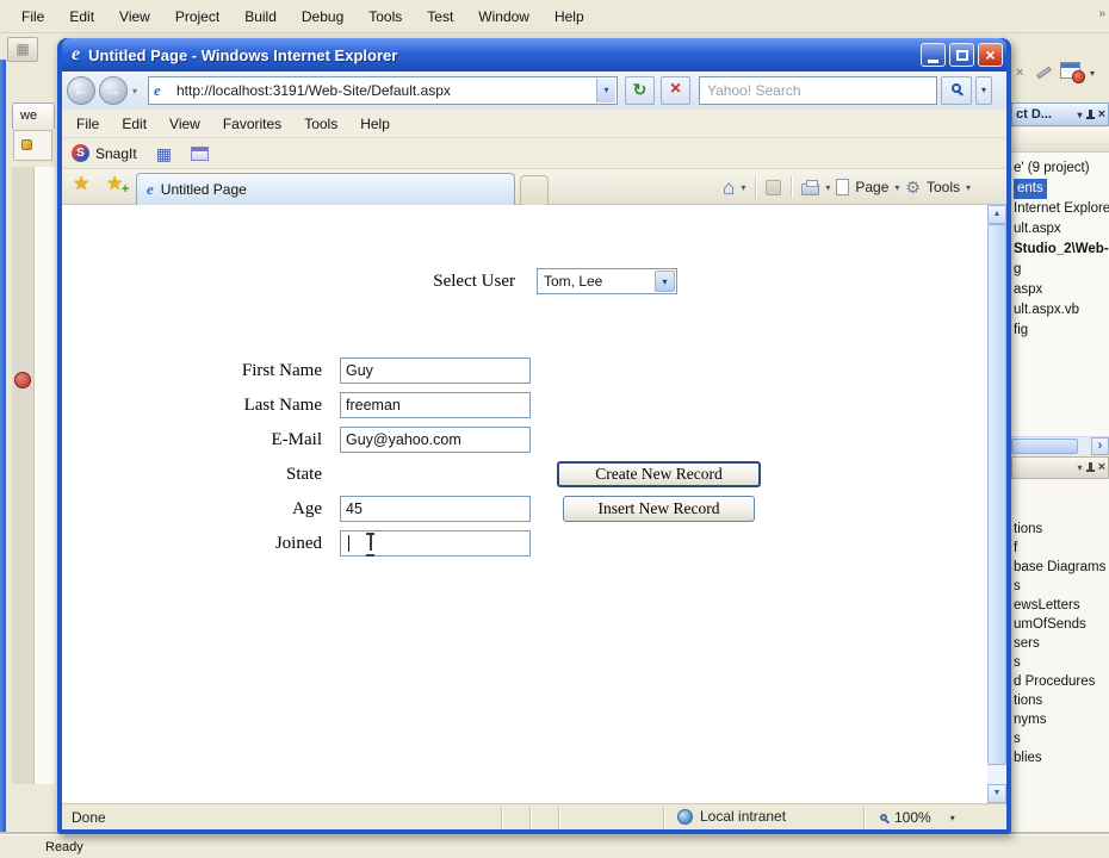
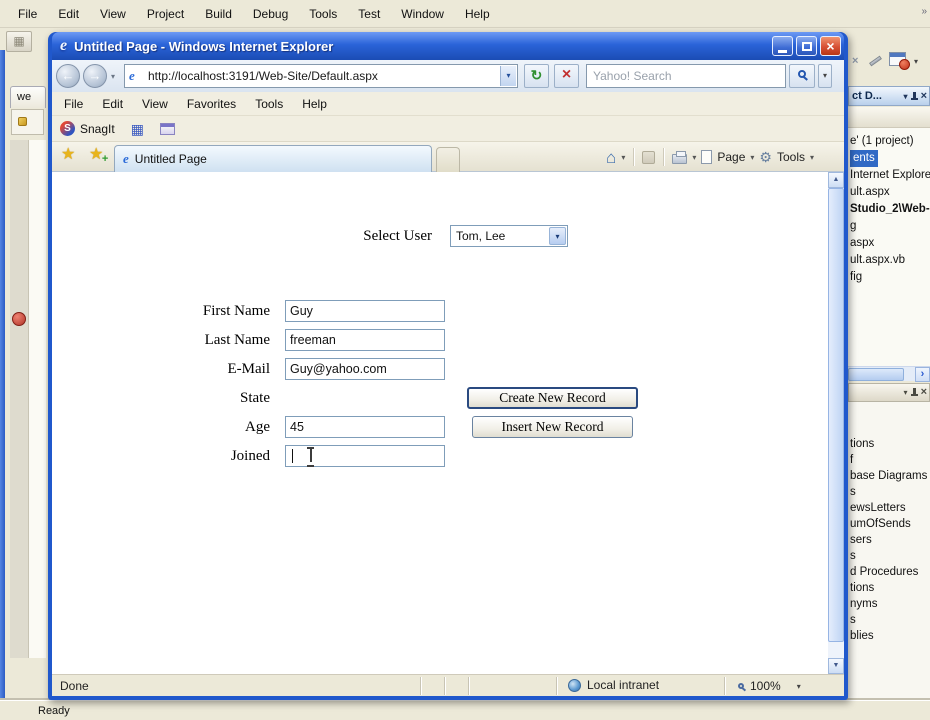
  File
  Edit
  View
  Project
  Build
  Debug
  Tools
  Test
  Window
  Help
  ▦
  we
  ×
  ▾
  »
  ct D...
  ▾
  ×
- e' (9 project)
+ e' (1 project)
  ents
  Internet Explore
  ult.aspx
  Studio_2\Web-
  g
  aspx
  ult.aspx.vb
  fig
  ›
  ▾
  ×
  tions
  f
  base Diagrams
  s
  ewsLetters
  umOfSends
  sers
  s
  d Procedures
  tions
  nyms
  s
  blies
  Ready
  e
  Untitled Page - Windows Internet Explorer
  ×
  ←
  →
  ▾
  e
  http://localhost:3191/Web-Site/Default.aspx
  ▾
  ↻
  ×
  Yahoo! Search
  ▾
  File
  Edit
  View
  Favorites
  Tools
  Help
  S
  SnagIt
  ▦
  ★
  ★
  e
  Untitled Page
  ⌂
  ▾
  ▾
  Page
  ▾
  ⚙
  Tools
  ▾
  Select User
  Tom, Lee
  ▾
  First Name
  Guy
  Last Name
  freeman
  E-Mail
  Guy@yahoo.com
  State
  Age
  45
  Joined
  Create New Record
  Insert New Record
  Done
  Local intranet
  100%
  ▾
